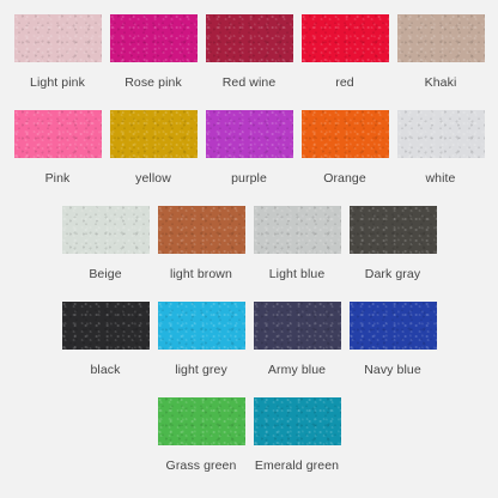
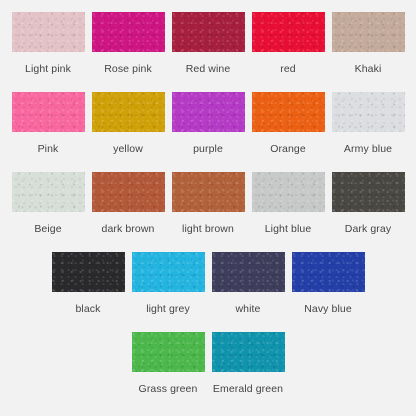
  Light pink
  Rose pink
  Red wine
  red
  Khaki
  Pink
  yellow
  purple
  Orange
- white
+ Army blue
  Beige
+ dark brown
  light brown
  Light blue
  Dark gray
  black
  light grey
- Army blue
+ white
  Navy blue
  Grass green
  Emerald green
